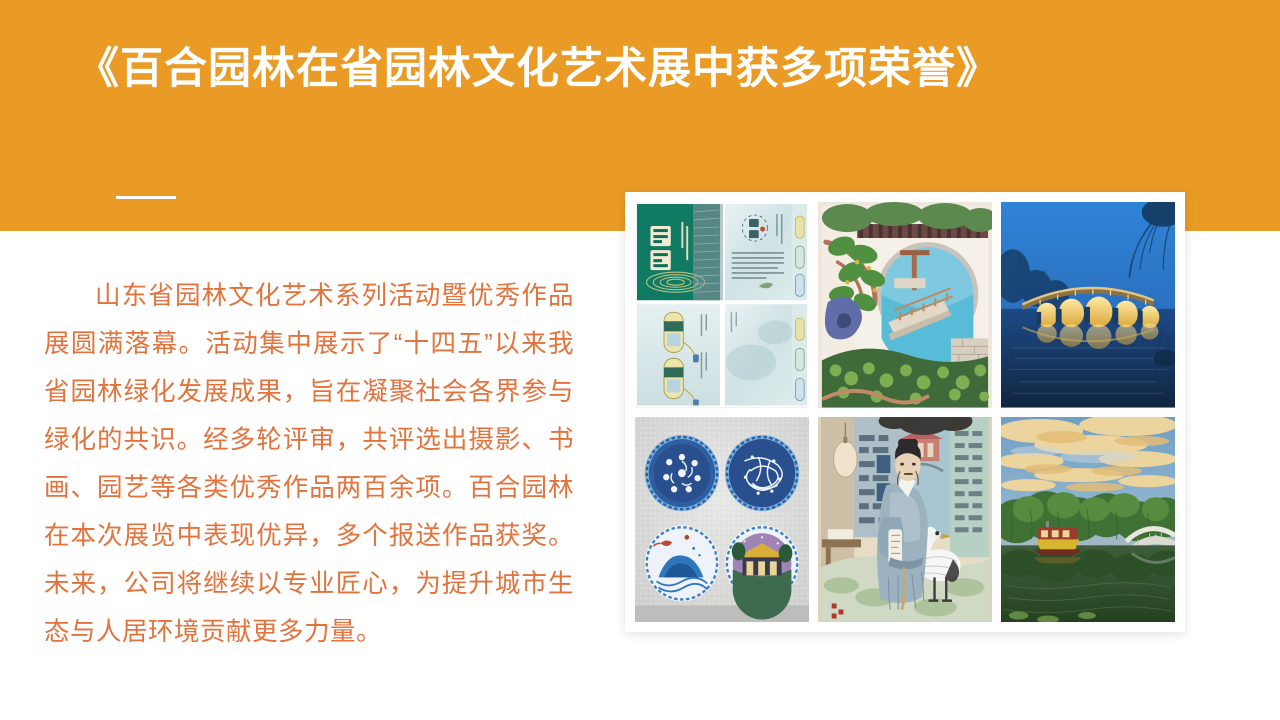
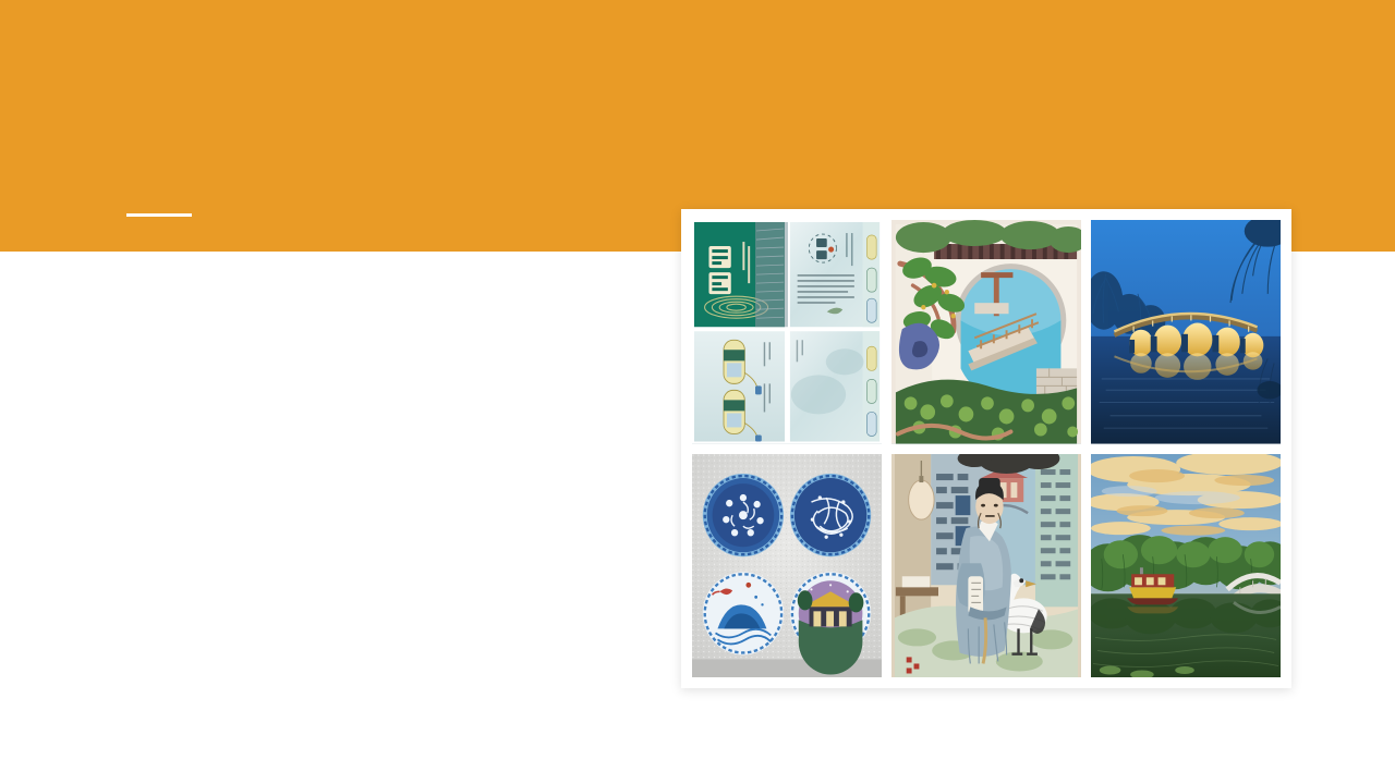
- 《百合园林在省园林文化艺术展中获多项荣誉》
- 山东省园林文化艺术系列活动暨优秀作品展圆满落幕。活动集中展示了“十四五”以来我省园林绿化发展成果，旨在凝聚社会各界参与绿化的共识。经多轮评审，共评选出摄影、书画、园艺等各类优秀作品两百余项。百合园林在本次展览中表现优异，多个报送作品获奖。未来，公司将继续以专业匠心，为提升城市生态与人居环境贡献更多力量。
